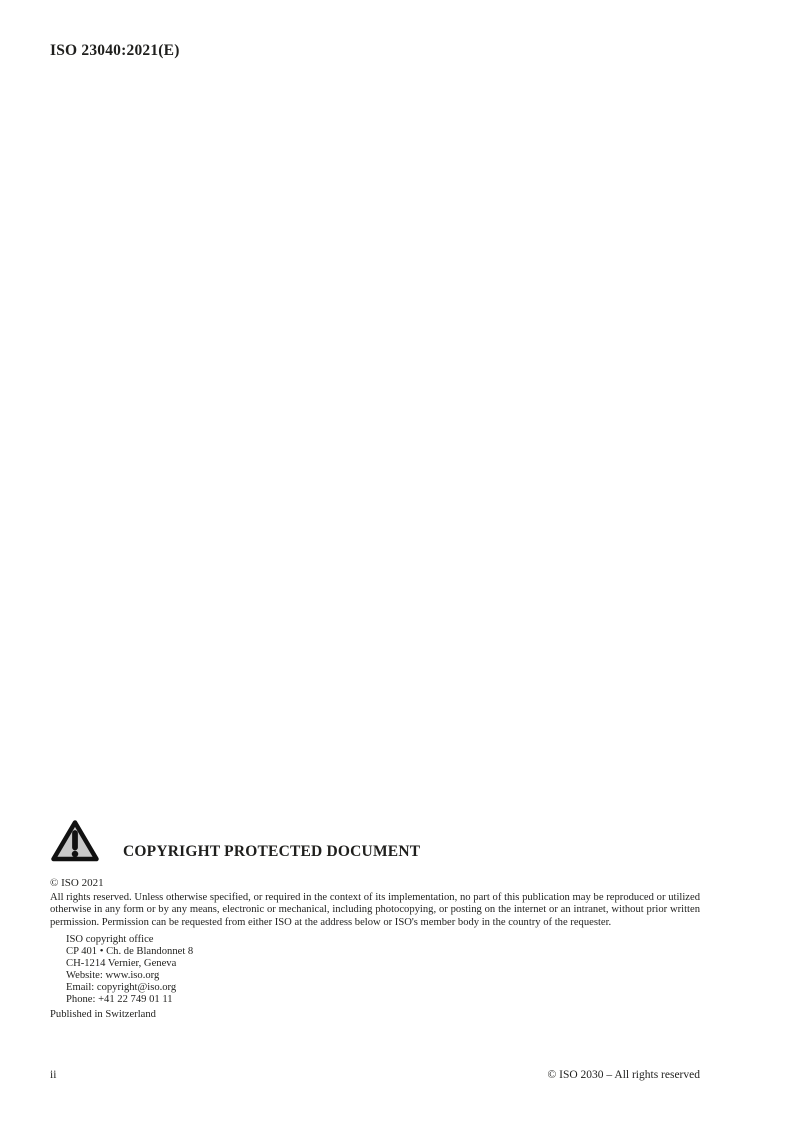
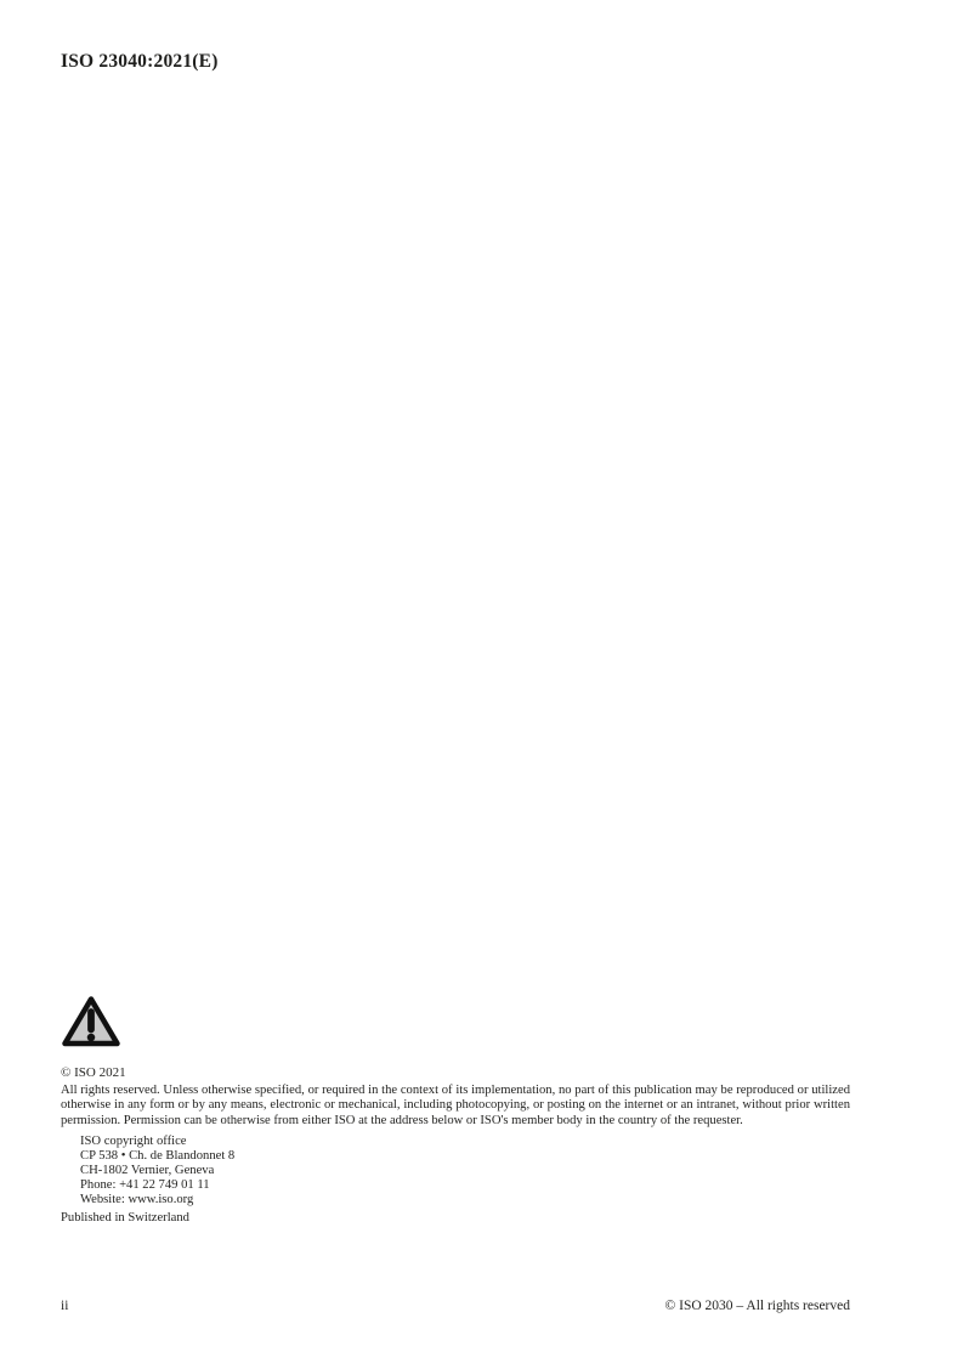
  ISO 23040:2021(E)
- COPYRIGHT PROTECTED DOCUMENT
  © ISO 2021
- All rights reserved. Unless otherwise specified, or required in the context of its implementation, no part of this publication may be reproduced or utilized otherwise in any form or by any means, electronic or mechanical, including photocopying, or posting on the internet or an intranet, without prior written permission. Permission can be requested from either ISO at the address below or ISO's member body in the country of the requester.
+ All rights reserved. Unless otherwise specified, or required in the context of its implementation, no part of this publication may be reproduced or utilized otherwise in any form or by any means, electronic or mechanical, including photocopying, or posting on the internet or an intranet, without prior written permission. Permission can be otherwise from either ISO at the address below or ISO's member body in the country of the requester.
  ISO copyright office
- CP 401 • Ch. de Blandonnet 8
+ CP 538 • Ch. de Blandonnet 8
- CH-1214 Vernier, Geneva
+ CH-1802 Vernier, Geneva
- Website: www.iso.org
+ Phone: +41 22 749 01 11
- Email: copyright@iso.org
- Phone: +41 22 749 01 11
+ Website: www.iso.org
  Published in Switzerland
  ii
  © ISO 2030 – All rights reserved
